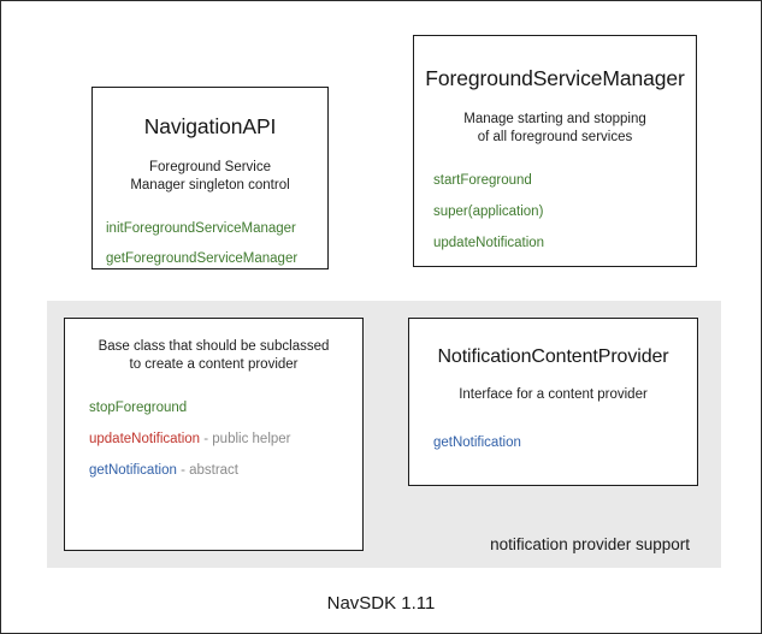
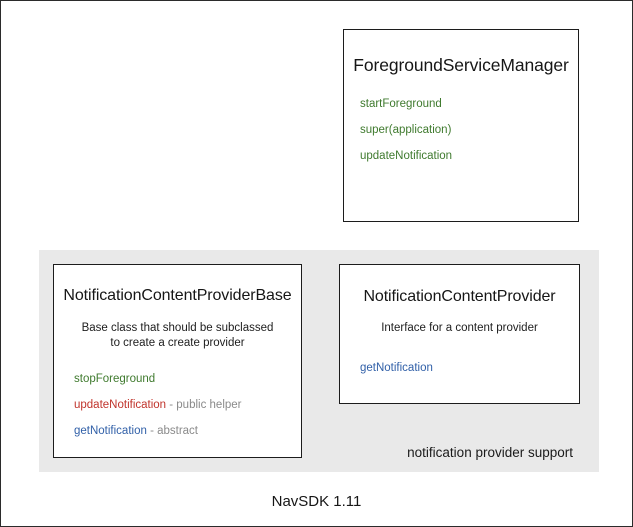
  notification provider support
- NavigationAPI
- Foreground Service
- Manager singleton control
- initForegroundServiceManager
- getForegroundServiceManager
  ForegroundServiceManager
- Manage starting and stopping
- of all foreground services
  startForeground
  super(application)
  updateNotification
+ NotificationContentProviderBase
  Base class that should be subclassed
- to create a content provider
+ to create a create provider
  stopForeground
  updateNotification - public helper
  getNotification - abstract
  NotificationContentProvider
  Interface for a content provider
  getNotification
  NavSDK 1.11
